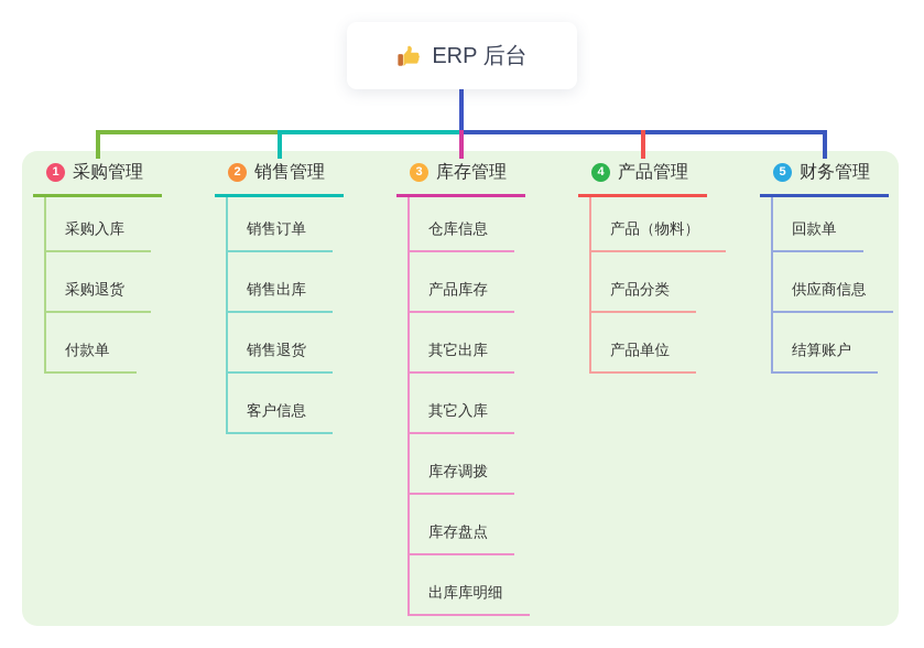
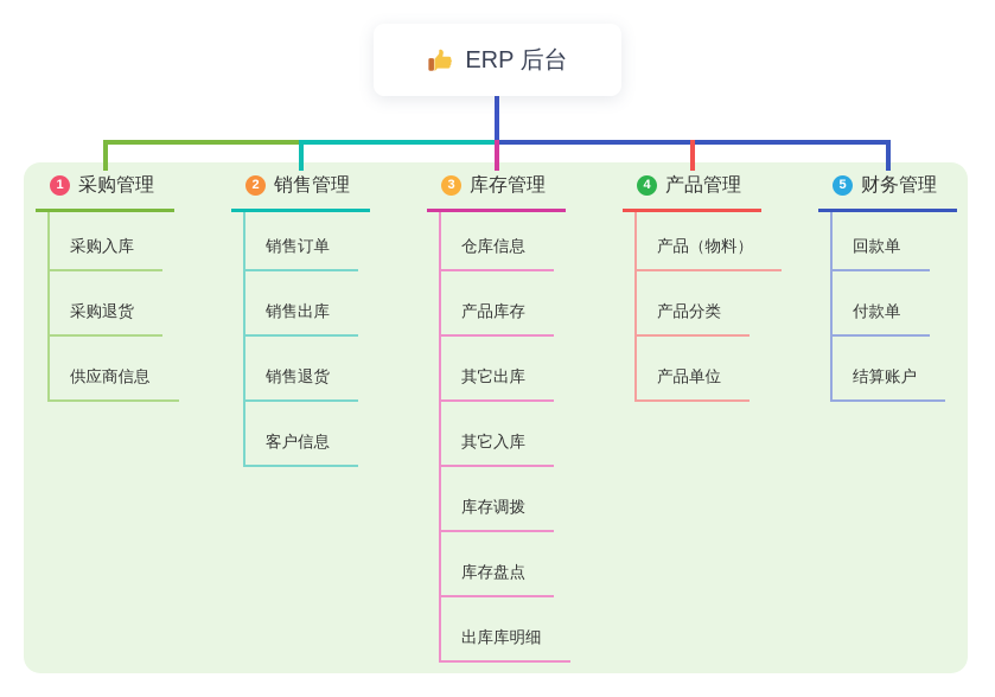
  ERP 后台
  1
  采购管理
  采购入库
  采购退货
- 付款单
+ 供应商信息
  2
  销售管理
  销售订单
  销售出库
  销售退货
  客户信息
  3
  库存管理
  仓库信息
  产品库存
  其它出库
  其它入库
  库存调拨
  库存盘点
  出库库明细
  4
  产品管理
  产品（物料）
  产品分类
  产品单位
  5
  财务管理
  回款单
- 供应商信息
+ 付款单
  结算账户
